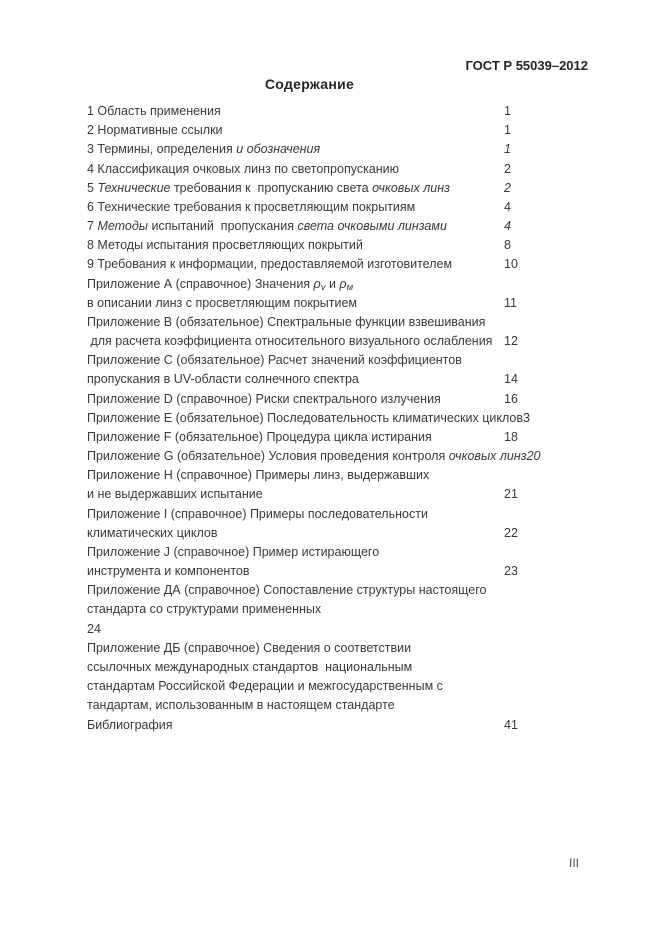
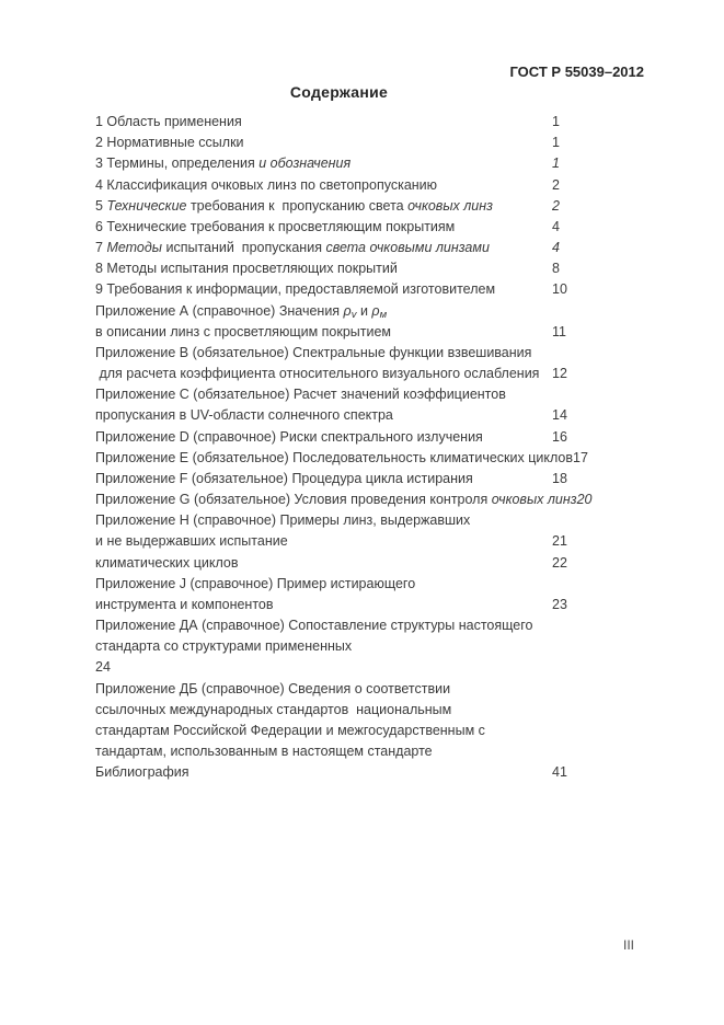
  ГОСТ Р 55039–2012
  Содержание
  1 Область применения
  1
  2 Нормативные ссылки
  1
  3 Термины, определения и обозначения
  1
  4 Классификация очковых линз по светопропусканию
  2
  5 Технические требования к пропусканию света очковых линз
  2
  6 Технические требования к просветляющим покрытиям
  4
  7 Методы испытаний пропускания света очковыми линзами
  4
  8 Методы испытания просветляющих покрытий
  8
  9 Требования к информации, предоставляемой изготовителем
  10
  Приложение А (справочное) Значения ρv и ρм
  в описании линз с просветляющим покрытием
  11
  Приложение B (обязательное) Спектральные функции взвешивания
  для расчета коэффициента относительного визуального ослабления
  12
  Приложение C (обязательное) Расчет значений коэффициентов
  пропускания в UV-области солнечного спектра
  14
  Приложение D (справочное) Риски спектрального излучения
  16
  Приложение E (обязательное) Последовательность климатических циклов
- 3
+ 17
  Приложение F (обязательное) Процедура цикла истирания
  18
  Приложение G (обязательное) Условия проведения контроля очковых линз
  20
  Приложение H (справочное) Примеры линз, выдержавших
  и не выдержавших испытание
  21
- Приложение I (справочное) Примеры последовательности
  климатических циклов
  22
  Приложение J (справочное) Пример истирающего
  инструмента и компонентов
  23
  Приложение ДА (справочное) Сопоставление структуры настоящего
  стандарта со структурами примененных
  24
  Приложение ДБ (справочное) Сведения о соответствии
  ссылочных международных стандартов национальным
  стандартам Российской Федерации и межгосударственным с
  тандартам, использованным в настоящем стандарте
  Библиография
  41
  III
